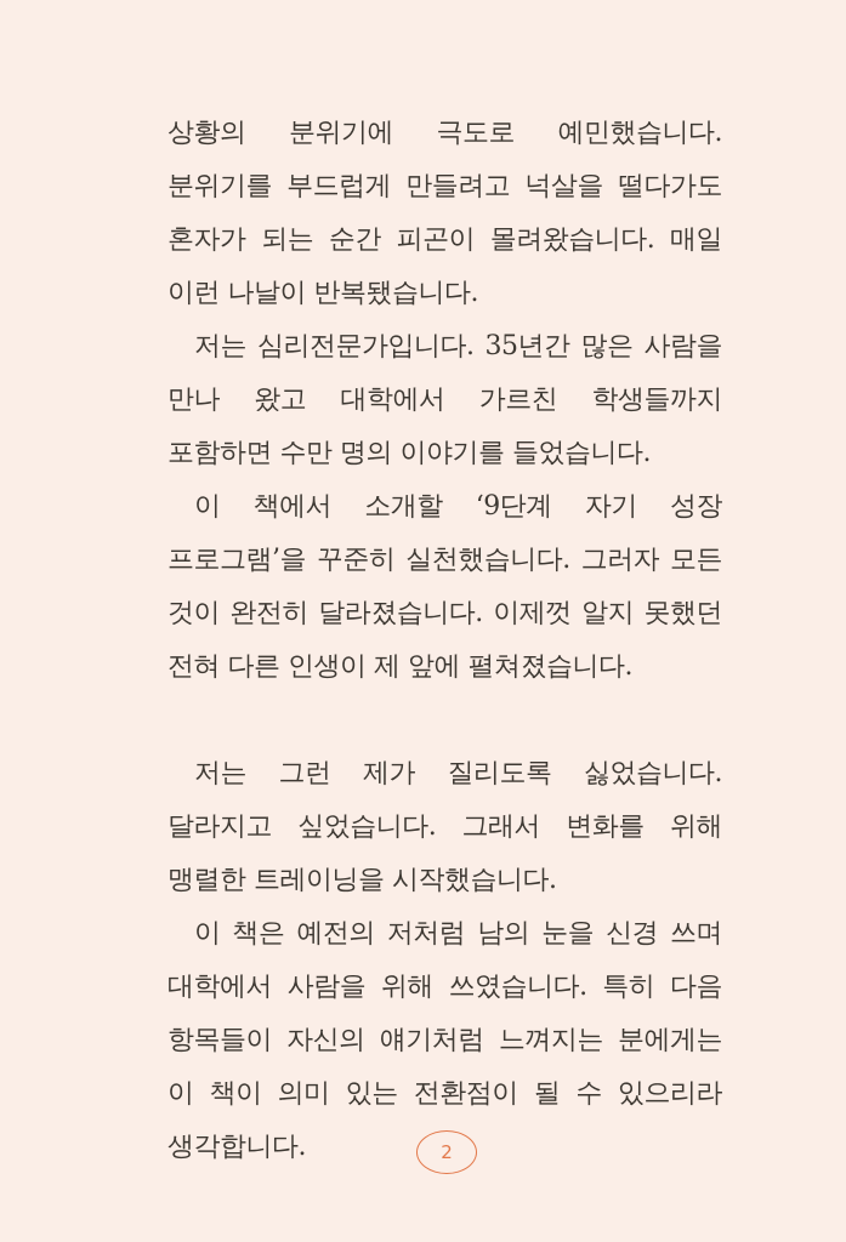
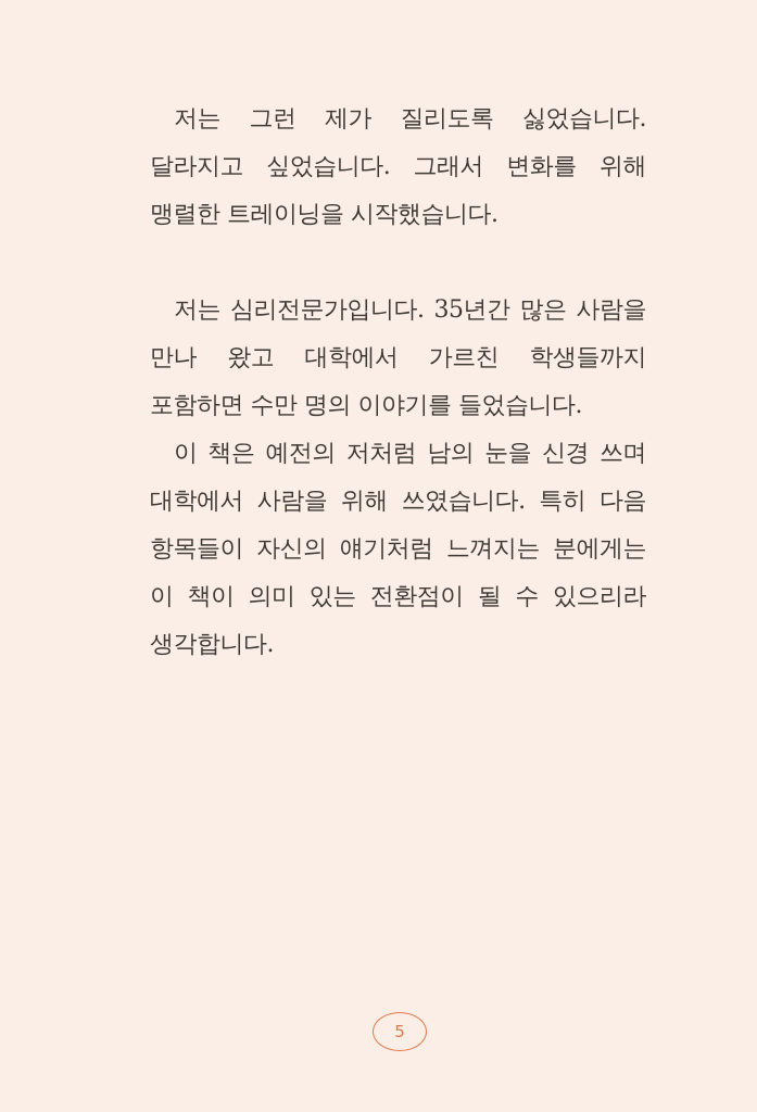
- 상황의 분위기에 극도로 예민했습니다. 분위기를 부드럽게 만들려고 넉살을 떨다가도 혼자가 되는 순간 피곤이 몰려왔습니다. 매일 이런 나날이 반복됐습니다.
- 저는 심리전문가입니다. 35년간 많은 사람을 만나 왔고 대학에서 가르친 학생들까지 포함하면 수만 명의 이야기를 들었습니다.
+ 저는 그런 제가 질리도록 싫었습니다. 달라지고 싶었습니다. 그래서 변화를 위해 맹렬한 트레이닝을 시작했습니다.
- 이 책에서 소개할 ‘9단계 자기 성장 프로그램’을 꾸준히 실천했습니다. 그러자 모든 것이 완전히 달라졌습니다. 이제껏 알지 못했던 전혀 다른 인생이 제 앞에 펼쳐졌습니다.
- 저는 그런 제가 질리도록 싫었습니다. 달라지고 싶었습니다. 그래서 변화를 위해 맹렬한 트레이닝을 시작했습니다.
+ 저는 심리전문가입니다. 35년간 많은 사람을 만나 왔고 대학에서 가르친 학생들까지 포함하면 수만 명의 이야기를 들었습니다.
  이 책은 예전의 저처럼 남의 눈을 신경 쓰며 대학에서 사람을 위해 쓰였습니다. 특히 다음 항목들이 자신의 얘기처럼 느껴지는 분에게는 이 책이 의미 있는 전환점이 될 수 있으리라 생각합니다.
- 2
+ 5
